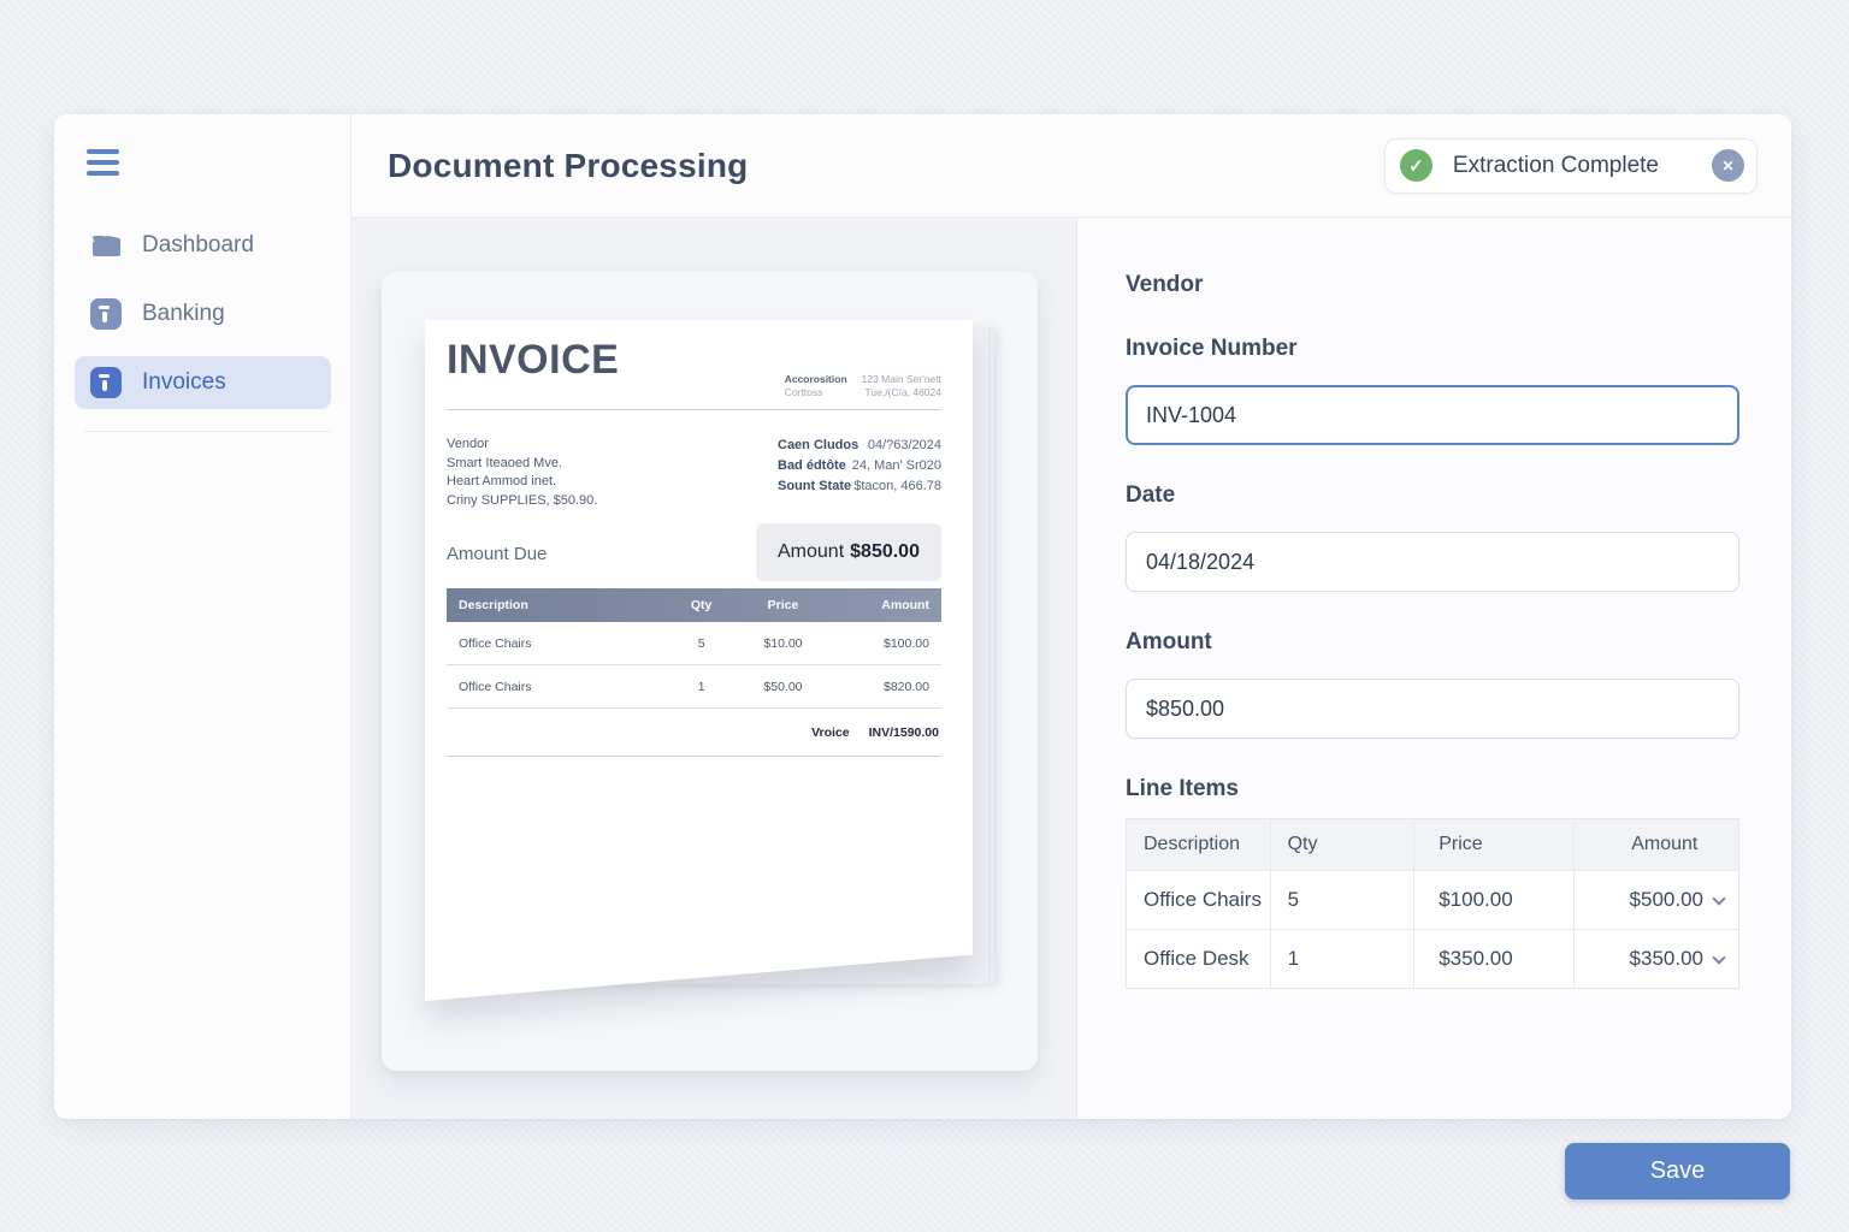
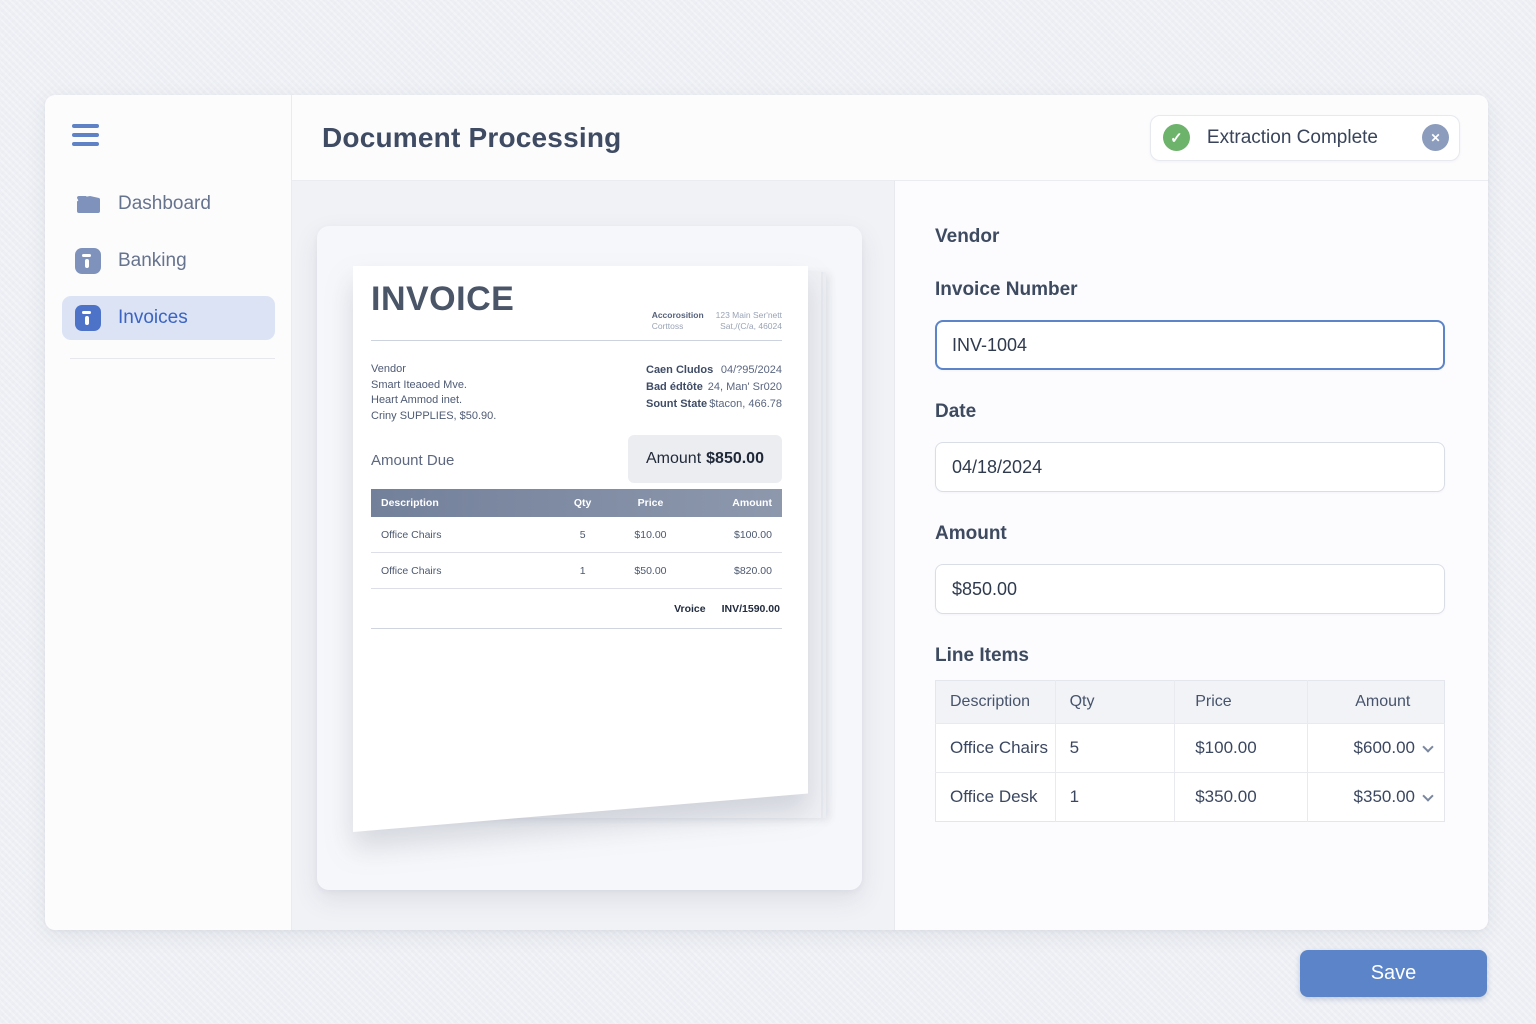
  Dashboard
  Banking
  Invoices
  Document Processing
  ✓
  Extraction Complete
  ✕
  INVOICE
  Accorosition
  Corttoss
  123 Main Ser'nett
- Tue,/(C/a, 46024
+ Sat,/(C/a, 46024
  Vendor
  Smart Iteaoed Mve.
  Heart Ammod inet.
  Criny SUPPLIES, $50.90.
  Caen Cludos
- 04/?63/2024
+ 04/?95/2024
  Bad édtôte
  24, Man' Sr020
  Sount State
  $tacon, 466.78
  Amount Due
  Amount
  $850.00
  Description
  Qty
  Price
  Amount
  Office Chairs
  5
  $10.00
  $100.00
  Office Chairs
  1
  $50.00
  $820.00
  Vroice
  INV/1590.00
  Vendor
  Invoice Number
  INV-1004
  Date
  04/18/2024
  Amount
  $850.00
  Line Items
  Description	Qty	Price	Amount
- Office Chairs	5	$100.00	$500.00
+ Office Chairs	5	$100.00	$600.00
  Office Desk	1	$350.00	$350.00
  Save
